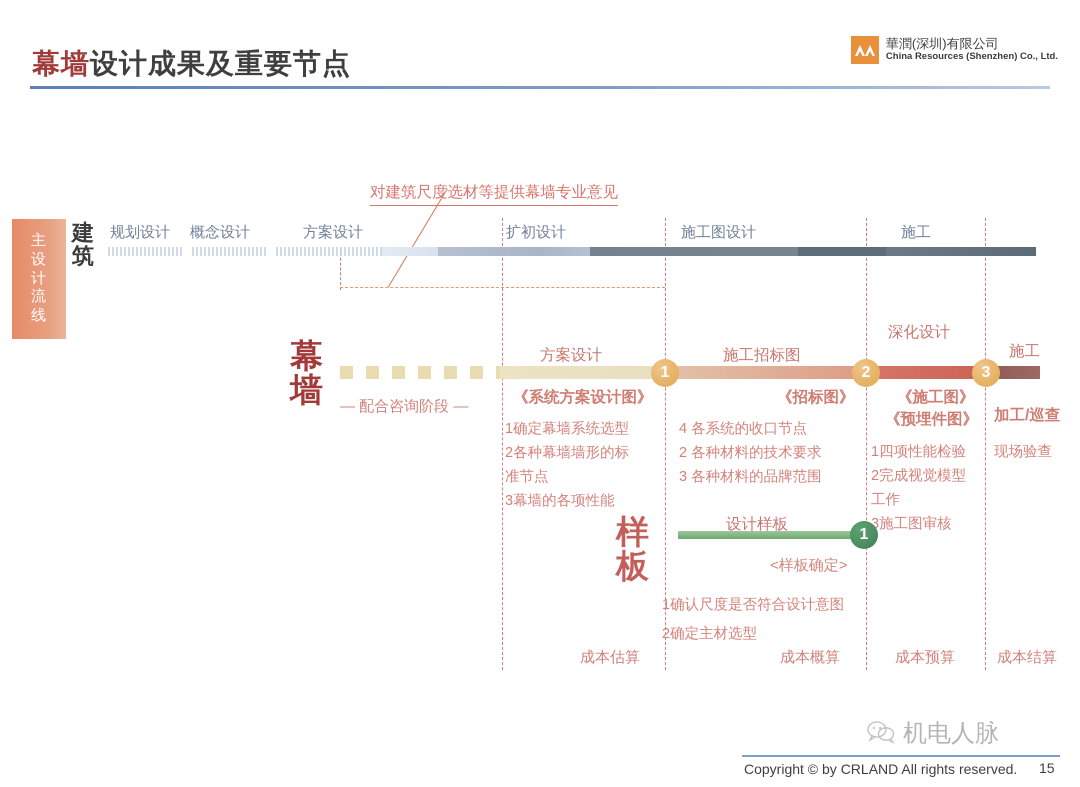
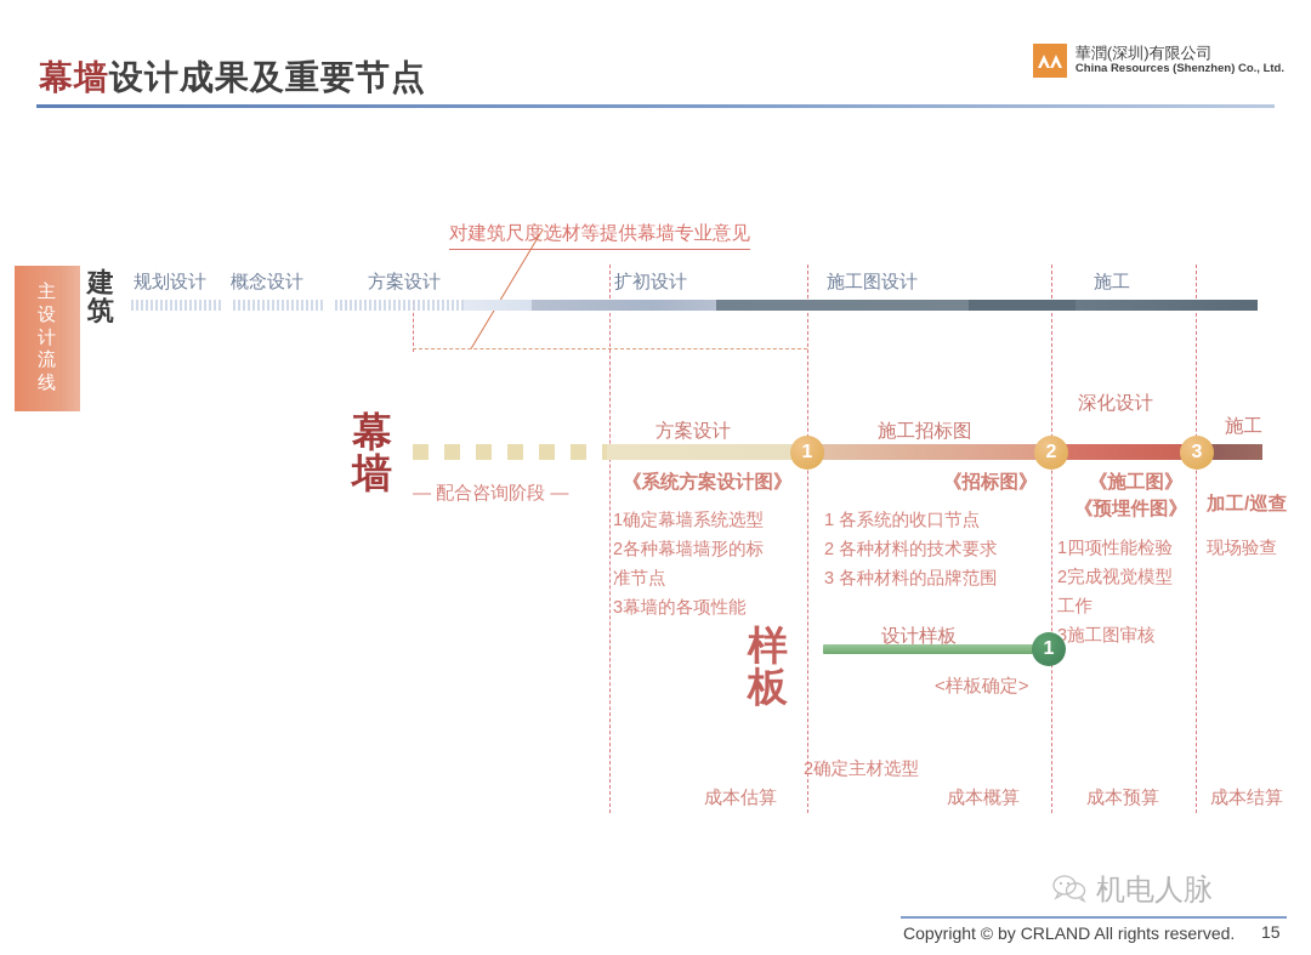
  幕墙设计成果及重要节点
  華潤(深圳)有限公司
  China Resources (Shenzhen) Co., Ltd.
  对建筑尺度选材等提供幕墙专业意见
  主
  设
  计
  流
  线
  建筑
  幕墙
  样板
  规划设计
  概念设计
  方案设计
  扩初设计
  施工图设计
  施工
  — 配合咨询阶段 —
  1
  2
  3
  方案设计
  《系统方案设计图》
  1确定幕墙系统选型
  2各种幕墙墙形的标
  准节点
  3幕墙的各项性能
  成本估算
  施工招标图
  《招标图》
- 4 各系统的收口节点
+ 1 各系统的收口节点
  2 各种材料的技术要求
  3 各种材料的品牌范围
  成本概算
  深化设计
  《施工图》
  《预埋件图》
  1四项性能检验
  2完成视觉模型
  工作
  3施工图审核
  成本预算
  施工
  加工/巡查
  现场验查
  成本结算
  设计样板
  1
  <样板确定>
- 1确认尺度是否符合设计意图
  2确定主材选型
  机电人脉
  Copyright © by CRLAND All rights reserved.
  15
